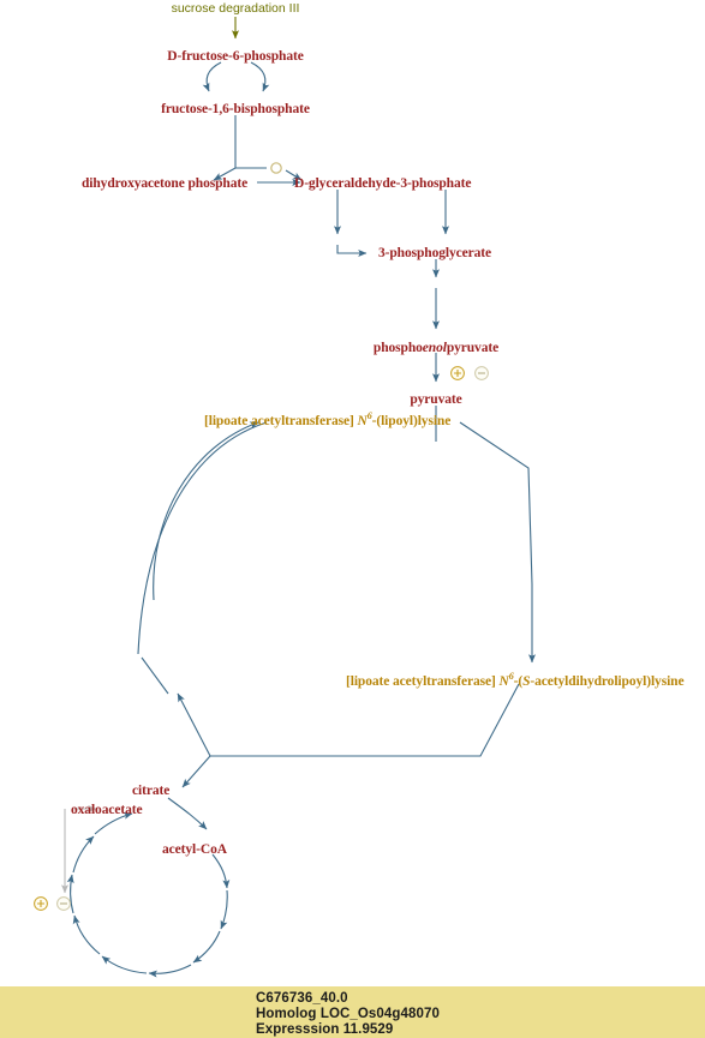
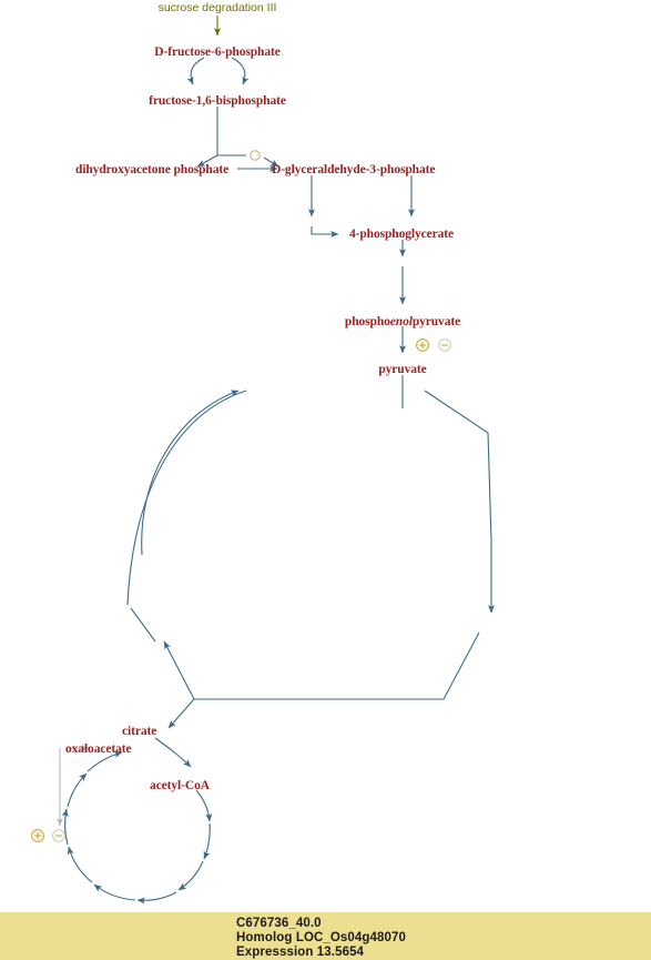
  sucrose degradation III
  D-fructose-6-phosphate
  fructose-1,6-bisphosphate
  dihydroxyacetone phosphate
  D-glyceraldehyde-3-phosphate
- 3-phosphoglycerate
+ 4-phosphoglycerate
  phosphoenolpyruvate
  pyruvate
- [lipoate acetyltransferase] N6-(lipoyl)lysine
- [lipoate acetyltransferase] N6-(S-acetyldihydrolipoyl)lysine
  citrate
  oxaloacetate
  acetyl-CoA
  C676736_40.0
  Homolog LOC_Os04g48070
- Expresssion 11.9529
+ Expresssion 13.5654
